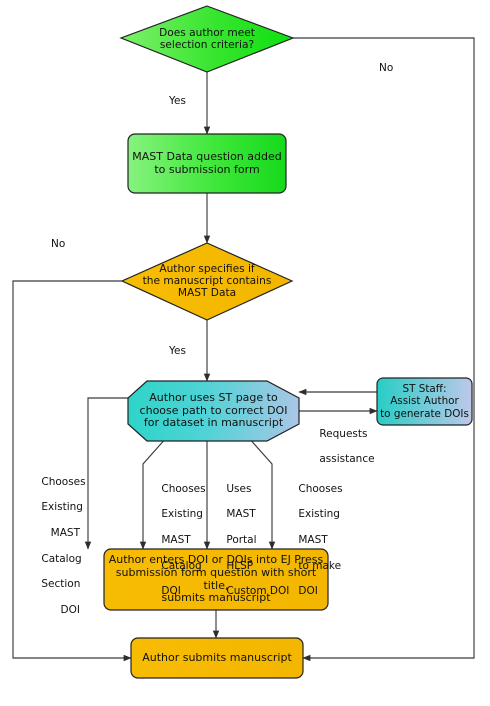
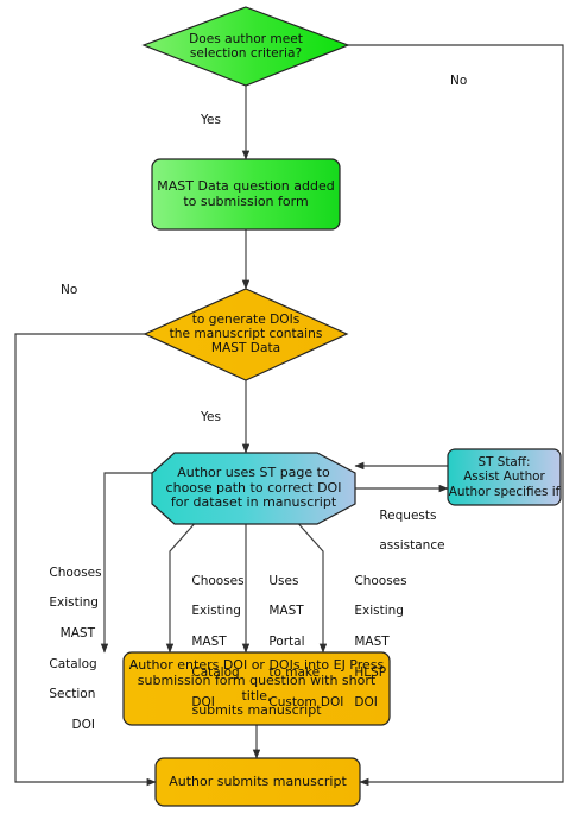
  Does author meet
  selection criteria?
  MAST Data question added
  to submission form
- Author specifies if
+ to generate DOIs
  the manuscript contains
  MAST Data
  Author uses ST page to
  choose path to correct DOI
  for dataset in manuscript
  ST Staff:
  Assist Author
- to generate DOIs
+ Author specifies if
  Author enters DOI or DOIs into EJ Press
  submission form question with short title,
  submits manuscript
  Author submits manuscript
  Yes
  No
  No
  Yes
  Requests
  assistance
  Chooses
  Existing
  MAST
  Catalog
  Section
  DOI
  Chooses
  Existing
  MAST
  Catalog
  DOI
  Uses
  MAST
  Portal
- HLSP
+ to make
  Custom DOI
  Chooses
  Existing
  MAST
- to make
+ HLSP
  DOI
